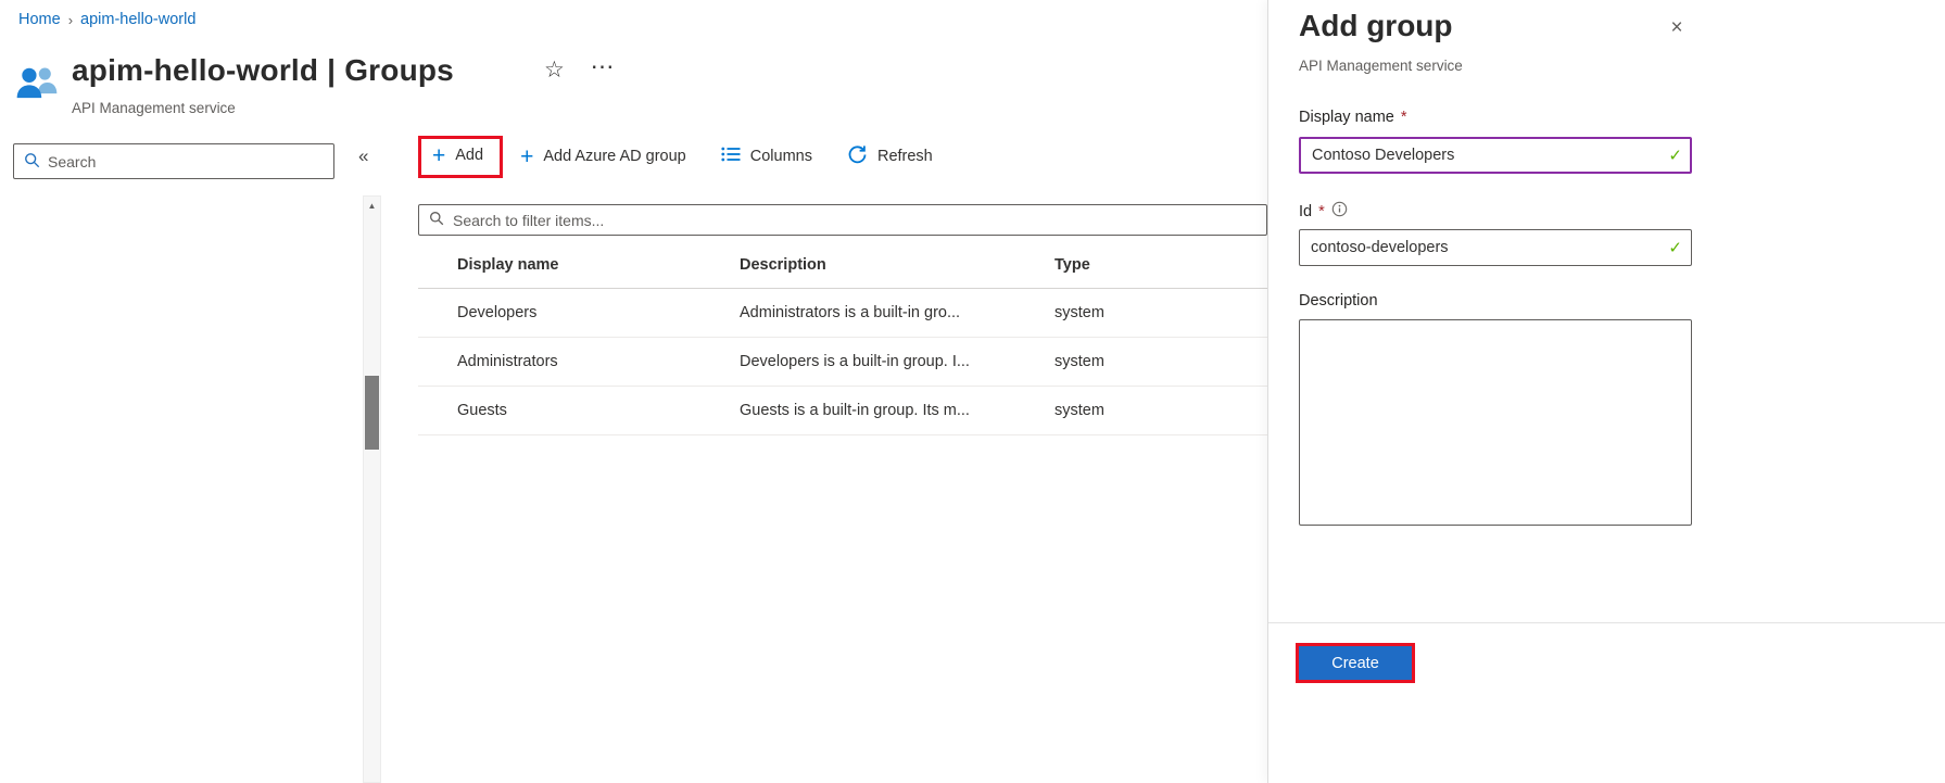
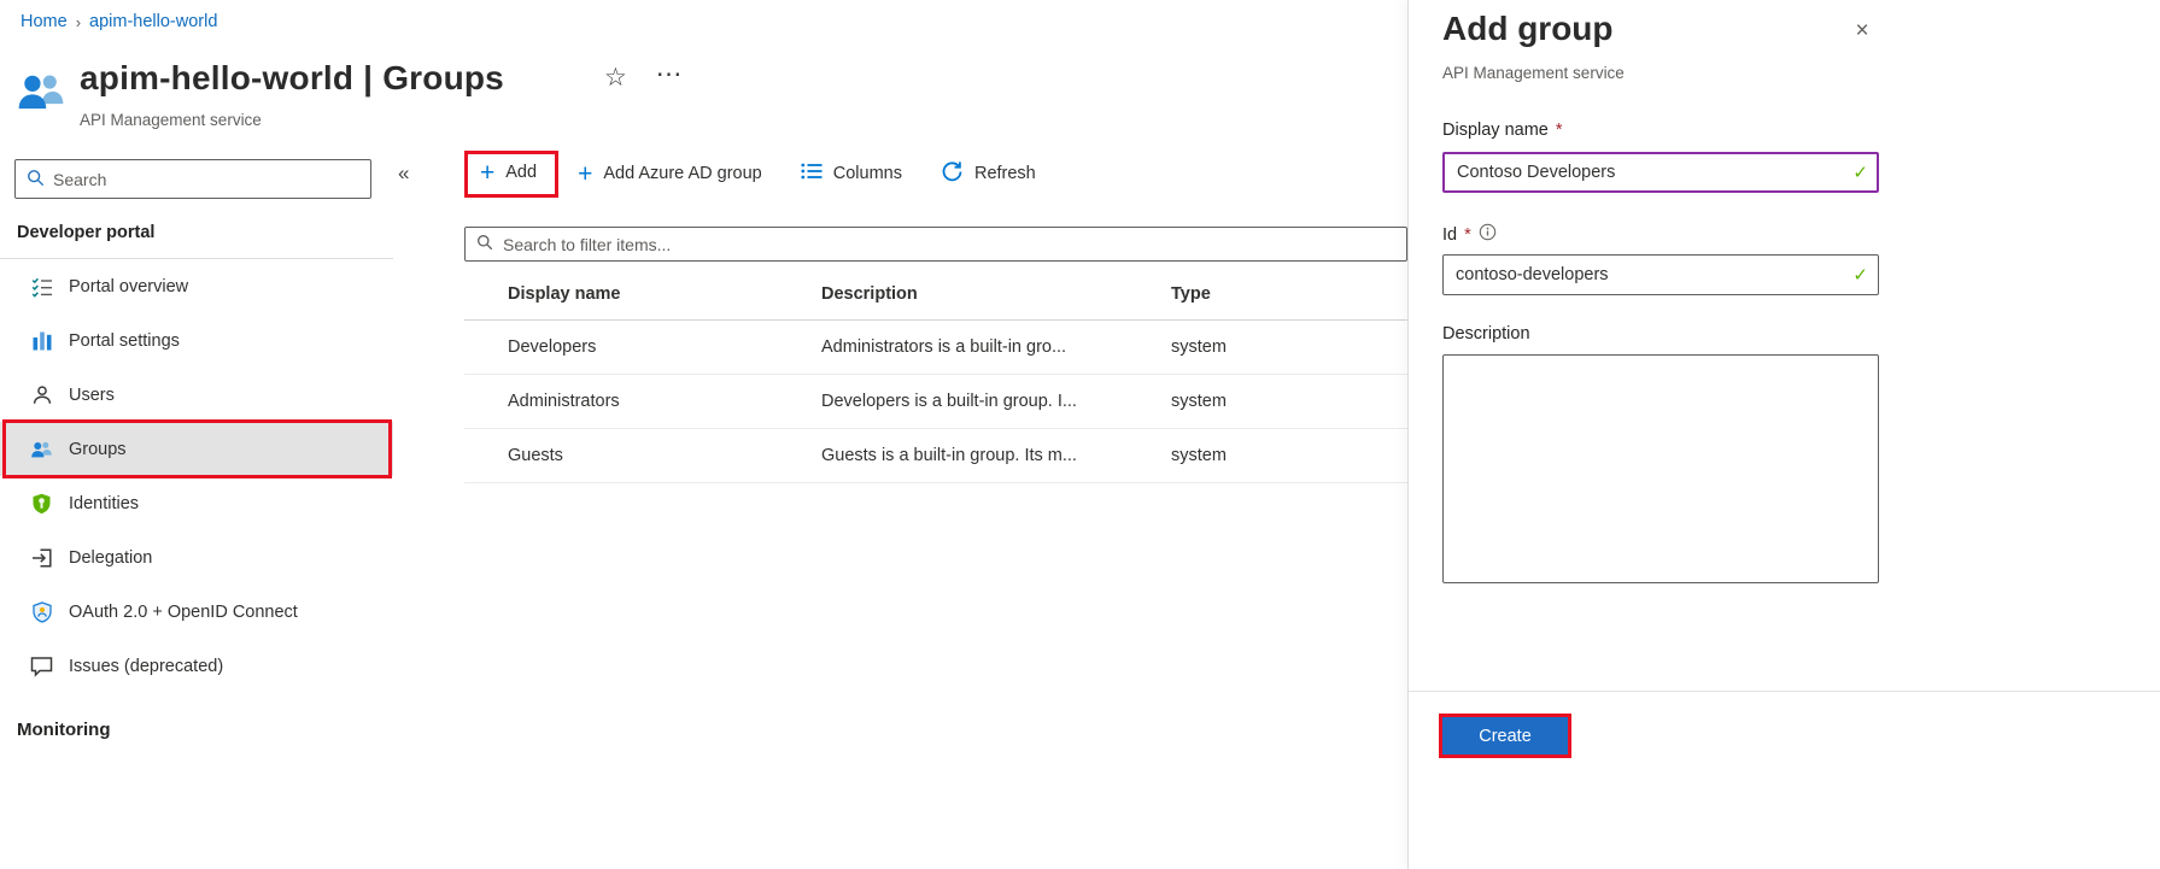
  Home
  ›
  apim-hello-world
  apim-hello-world | Groups
  ☆
  …
  API Management service
  Search
+ Developer portal
+ Portal overview
+ Portal settings
+ Users
+ Groups
+ Identities
+ Delegation
+ OAuth 2.0 + OpenID Connect
+ Issues (deprecated)
+ Monitoring
  «
- ▲
  +
  Add
  +
  Add Azure AD group
  Columns
  Refresh
  Search to filter items...
  Display name
  Description
  Type
  Developers
  Administrators is a built-in gro...
  system
  Administrators
  Developers is a built-in group. I...
  system
  Guests
  Guests is a built-in group. Its m...
  system
  Add group
  ×
  API Management service
  Display name
  *
  Contoso Developers
  ✓
  Id
  *
  contoso-developers
  ✓
  Description
  Create
